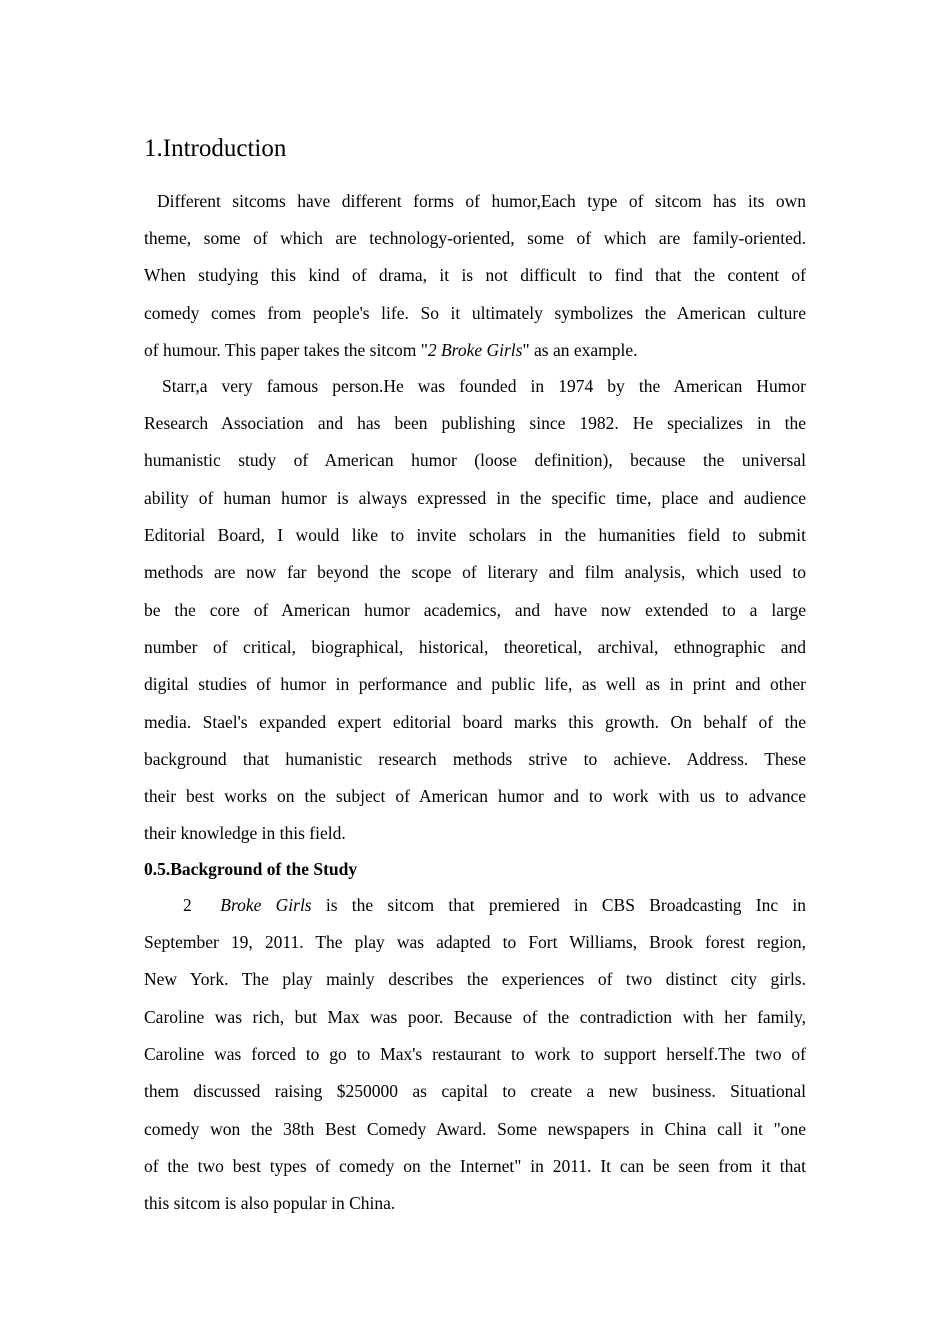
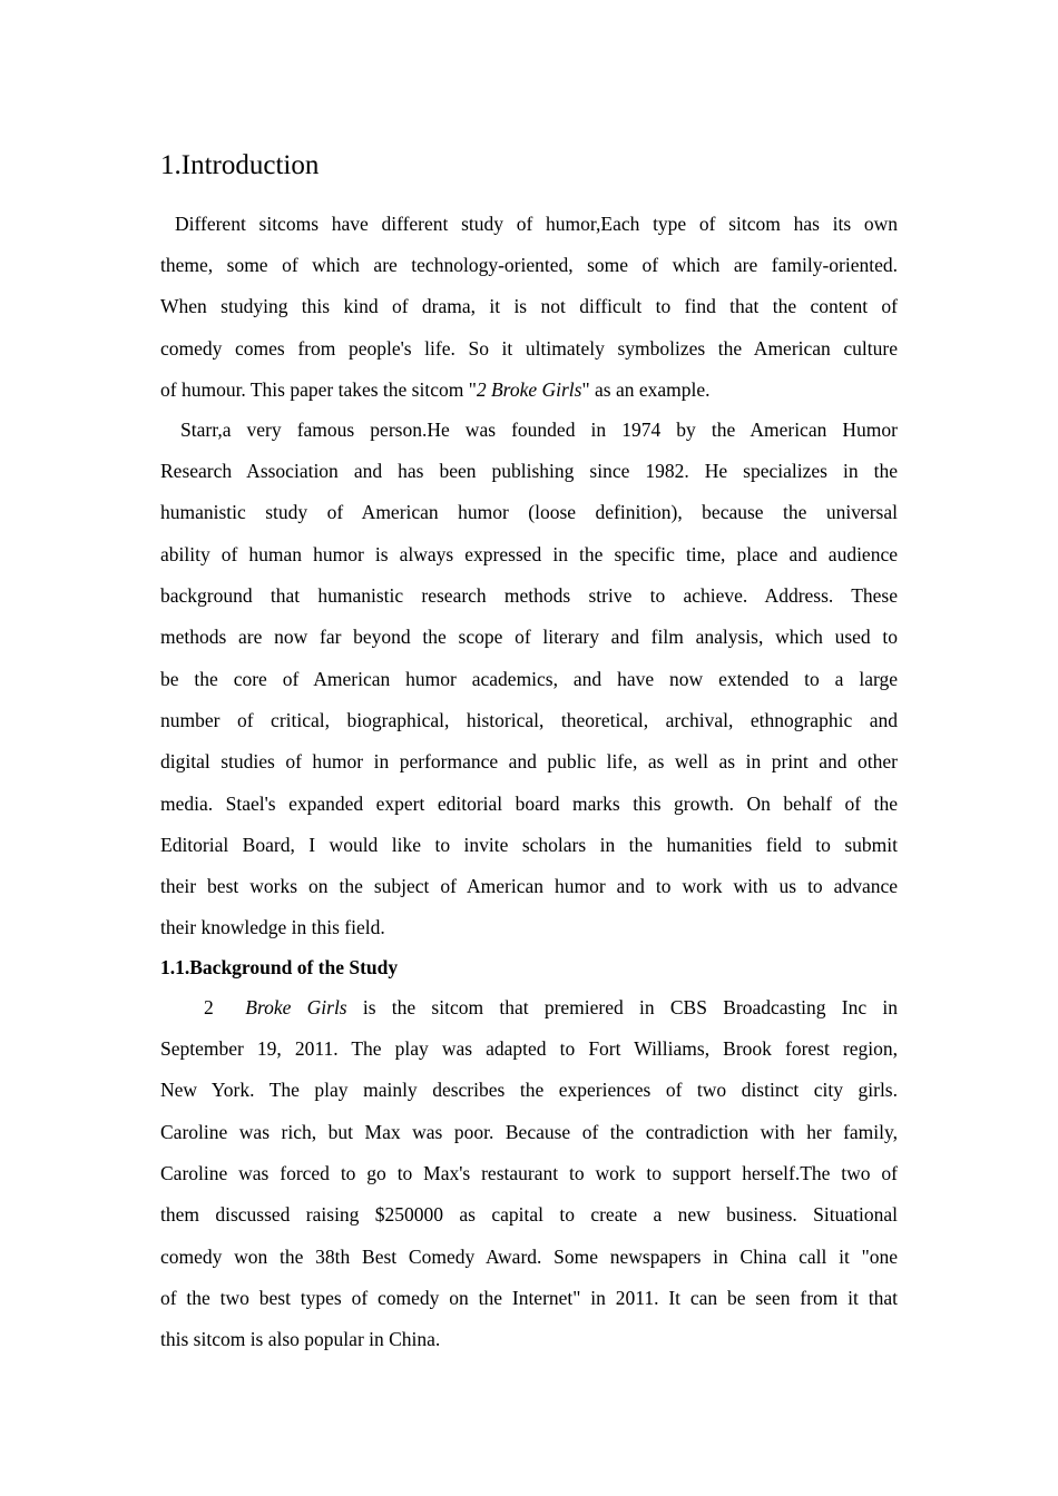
  1.Introduction
- Different sitcoms have different forms of humor,Each type of sitcom has its own
+ Different sitcoms have different study of humor,Each type of sitcom has its own
  theme, some of which are technology-oriented, some of which are family-oriented.
  When studying this kind of drama, it is not difficult to find that the content of
  comedy comes from people's life. So it ultimately symbolizes the American culture
  of humour. This paper takes the sitcom "2 Broke Girls" as an example.
  Starr,a very famous person.He was founded in 1974 by the American Humor
  Research Association and has been publishing since 1982. He specializes in the
  humanistic study of American humor (loose definition), because the universal
  ability of human humor is always expressed in the specific time, place and audience
- Editorial Board, I would like to invite scholars in the humanities field to submit
+ background that humanistic research methods strive to achieve. Address. These
  methods are now far beyond the scope of literary and film analysis, which used to
  be the core of American humor academics, and have now extended to a large
  number of critical, biographical, historical, theoretical, archival, ethnographic and
  digital studies of humor in performance and public life, as well as in print and other
  media. Stael's expanded expert editorial board marks this growth. On behalf of the
- background that humanistic research methods strive to achieve. Address. These
+ Editorial Board, I would like to invite scholars in the humanities field to submit
  their best works on the subject of American humor and to work with us to advance
  their knowledge in this field.
- 0.5.Background of the Study
+ 1.1.Background of the Study
  2 Broke Girls is the sitcom that premiered in CBS Broadcasting Inc in
  September 19, 2011. The play was adapted to Fort Williams, Brook forest region,
  New York. The play mainly describes the experiences of two distinct city girls.
  Caroline was rich, but Max was poor. Because of the contradiction with her family,
  Caroline was forced to go to Max's restaurant to work to support herself.The two of
  them discussed raising $250000 as capital to create a new business. Situational
  comedy won the 38th Best Comedy Award. Some newspapers in China call it "one
  of the two best types of comedy on the Internet" in 2011. It can be seen from it that
  this sitcom is also popular in China.
